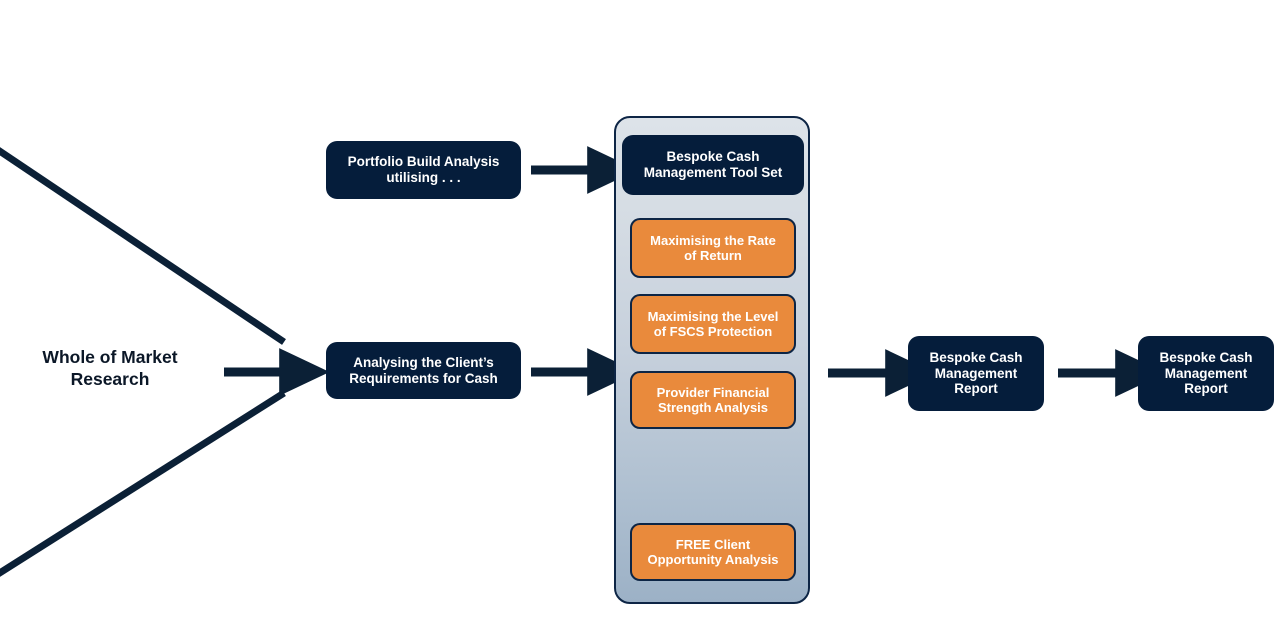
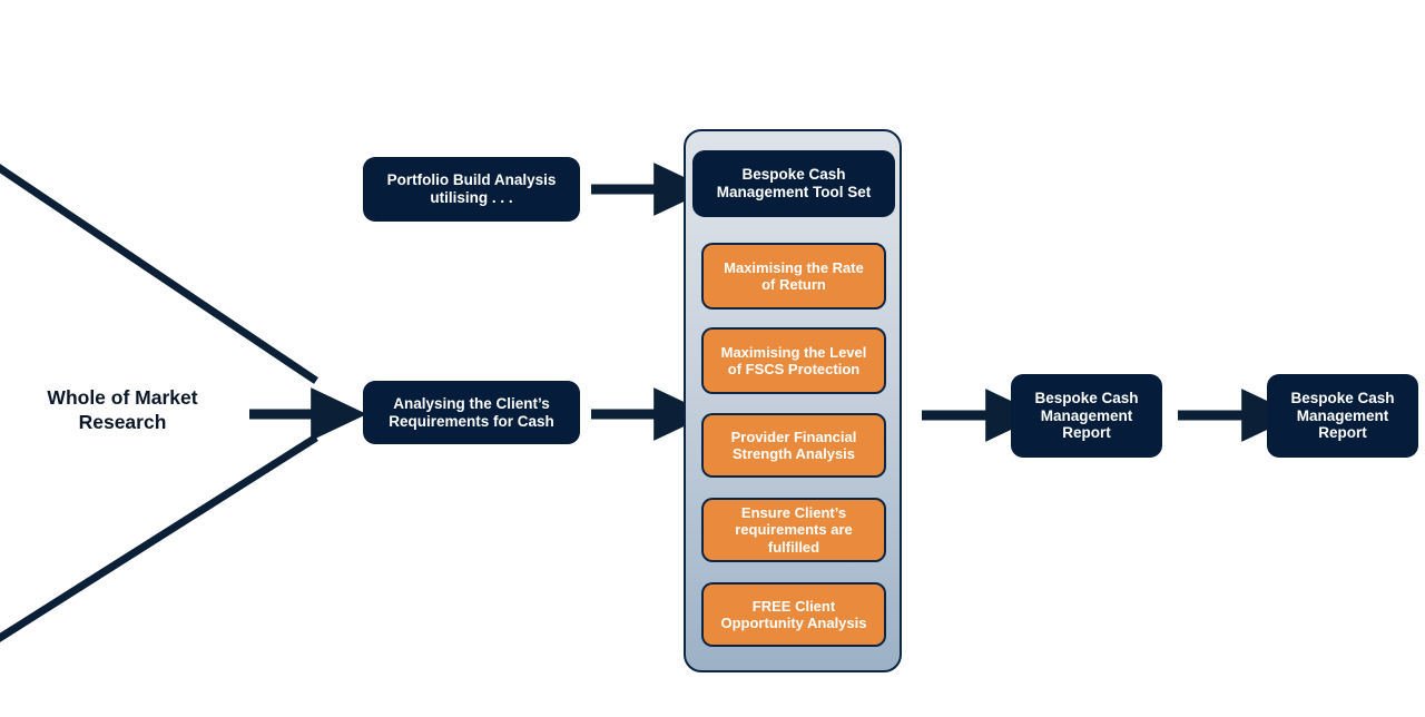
  Whole of Market
  Research
  Portfolio Build Analysis
  utilising . . .
  Analysing the Client’s
  Requirements for Cash
  Bespoke Cash
  Management Tool Set
  Maximising the Rate
  of Return
  Maximising the Level
  of FSCS Protection
  Provider Financial
  Strength Analysis
+ Ensure Client’s
+ requirements are
+ fulfilled
  FREE Client
  Opportunity Analysis
  Bespoke Cash
  Management
  Report
  Bespoke Cash
  Management
  Report
